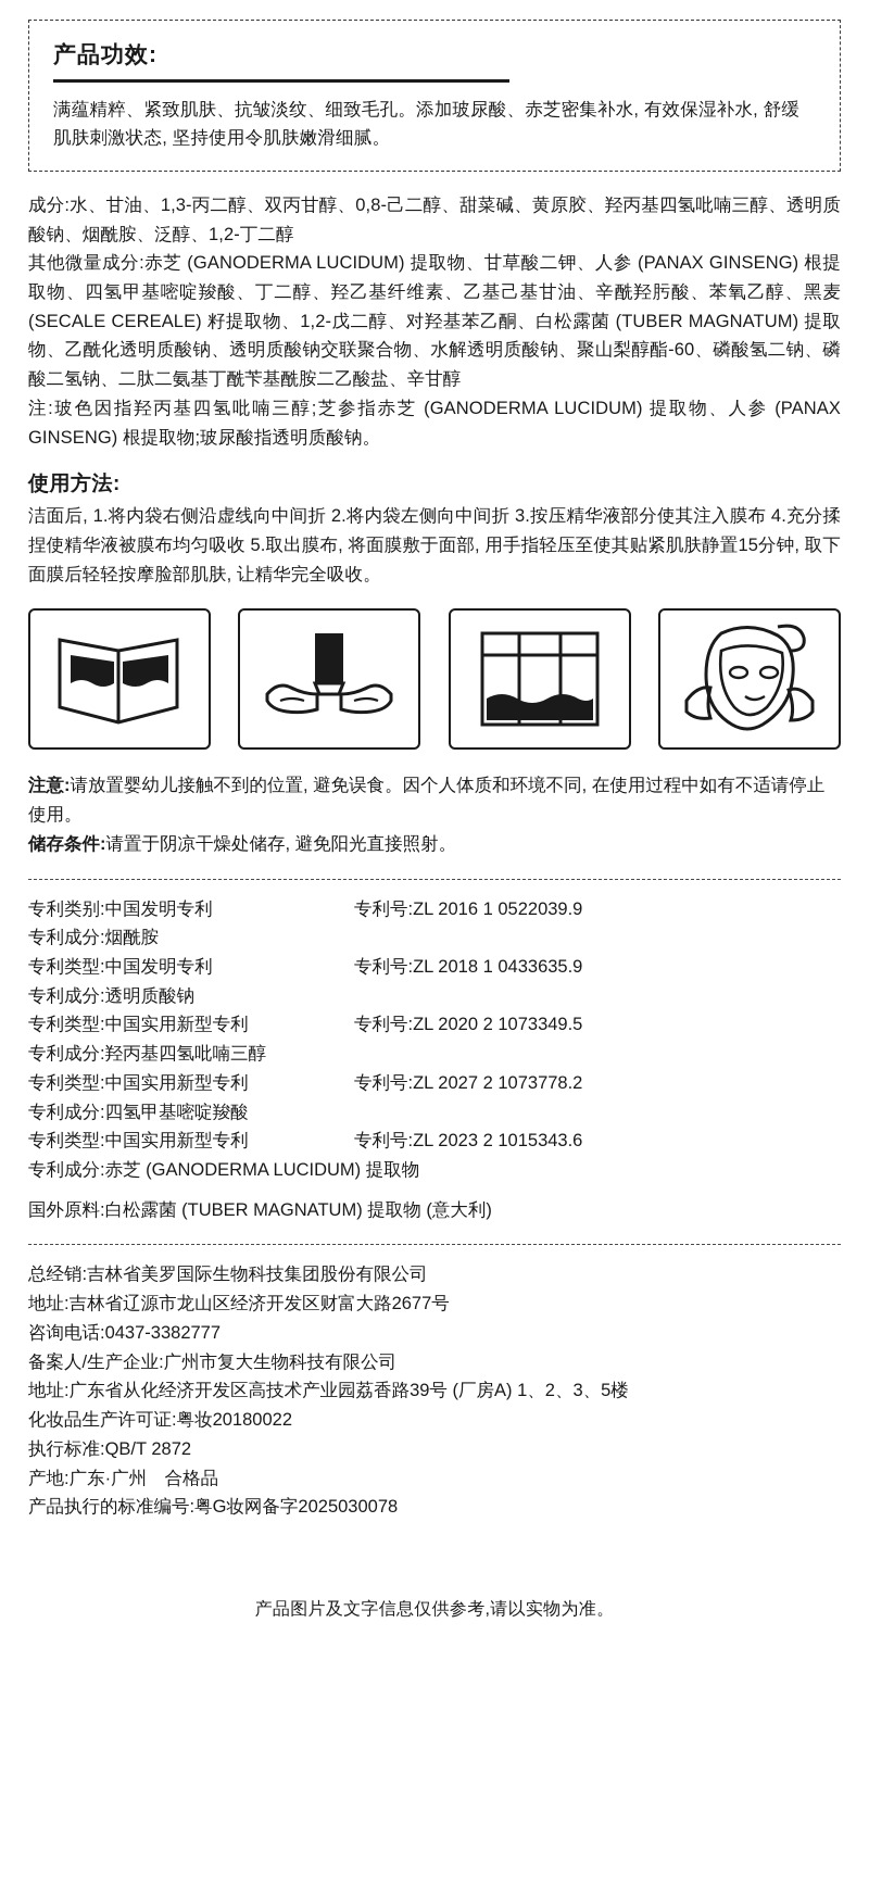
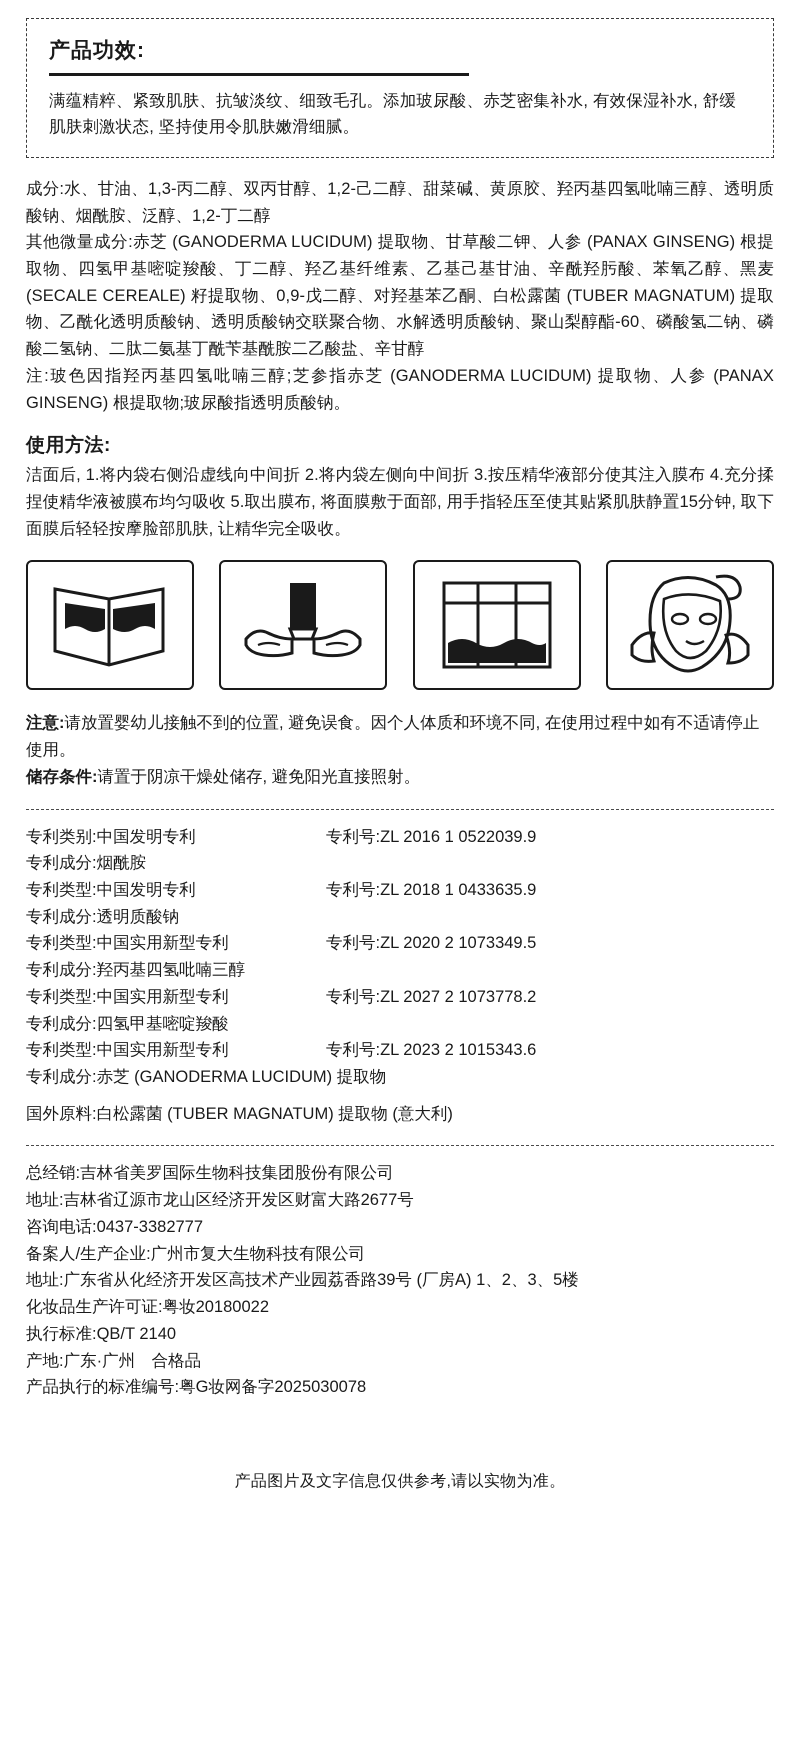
  产品功效:
  满蕴精粹、紧致肌肤、抗皱淡纹、细致毛孔。添加玻尿酸、赤芝密集补水, 有效保湿补水, 舒缓肌肤刺激状态, 坚持使用令肌肤嫩滑细腻。
- 成分:水、甘油、1,3-丙二醇、双丙甘醇、0,8-己二醇、甜菜碱、黄原胶、羟丙基四氢吡喃三醇、透明质酸钠、烟酰胺、泛醇、1,2-丁二醇
+ 成分:水、甘油、1,3-丙二醇、双丙甘醇、1,2-己二醇、甜菜碱、黄原胶、羟丙基四氢吡喃三醇、透明质酸钠、烟酰胺、泛醇、1,2-丁二醇
- 其他微量成分:赤芝 (GANODERMA LUCIDUM) 提取物、甘草酸二钾、人参 (PANAX GINSENG) 根提取物、四氢甲基嘧啶羧酸、丁二醇、羟乙基纤维素、乙基己基甘油、辛酰羟肟酸、苯氧乙醇、黑麦 (SECALE CEREALE) 籽提取物、1,2-戊二醇、对羟基苯乙酮、白松露菌 (TUBER MAGNATUM) 提取物、乙酰化透明质酸钠、透明质酸钠交联聚合物、水解透明质酸钠、聚山梨醇酯-60、磷酸氢二钠、磷酸二氢钠、二肽二氨基丁酰苄基酰胺二乙酸盐、辛甘醇
+ 其他微量成分:赤芝 (GANODERMA LUCIDUM) 提取物、甘草酸二钾、人参 (PANAX GINSENG) 根提取物、四氢甲基嘧啶羧酸、丁二醇、羟乙基纤维素、乙基己基甘油、辛酰羟肟酸、苯氧乙醇、黑麦 (SECALE CEREALE) 籽提取物、0,9-戊二醇、对羟基苯乙酮、白松露菌 (TUBER MAGNATUM) 提取物、乙酰化透明质酸钠、透明质酸钠交联聚合物、水解透明质酸钠、聚山梨醇酯-60、磷酸氢二钠、磷酸二氢钠、二肽二氨基丁酰苄基酰胺二乙酸盐、辛甘醇
  注:玻色因指羟丙基四氢吡喃三醇;芝参指赤芝 (GANODERMA LUCIDUM) 提取物、人参 (PANAX GINSENG) 根提取物;玻尿酸指透明质酸钠。
  使用方法:
  洁面后, 1.将内袋右侧沿虚线向中间折 2.将内袋左侧向中间折 3.按压精华液部分使其注入膜布 4.充分揉捏使精华液被膜布均匀吸收 5.取出膜布, 将面膜敷于面部, 用手指轻压至使其贴紧肌肤静置15分钟, 取下面膜后轻轻按摩脸部肌肤, 让精华完全吸收。
  注意:请放置婴幼儿接触不到的位置, 避免误食。因个人体质和环境不同, 在使用过程中如有不适请停止使用。
  储存条件:请置于阴凉干燥处储存, 避免阳光直接照射。
  专利类别:中国发明专利
  专利号:ZL 2016 1 0522039.9
  专利成分:烟酰胺
  专利类型:中国发明专利
  专利号:ZL 2018 1 0433635.9
  专利成分:透明质酸钠
  专利类型:中国实用新型专利
  专利号:ZL 2020 2 1073349.5
  专利成分:羟丙基四氢吡喃三醇
  专利类型:中国实用新型专利
  专利号:ZL 2027 2 1073778.2
  专利成分:四氢甲基嘧啶羧酸
  专利类型:中国实用新型专利
  专利号:ZL 2023 2 1015343.6
  专利成分:赤芝 (GANODERMA LUCIDUM) 提取物
  国外原料:白松露菌 (TUBER MAGNATUM) 提取物 (意大利)
  总经销:吉林省美罗国际生物科技集团股份有限公司
  地址:吉林省辽源市龙山区经济开发区财富大路2677号
  咨询电话:0437-3382777
  备案人/生产企业:广州市复大生物科技有限公司
  地址:广东省从化经济开发区高技术产业园荔香路39号 (厂房A) 1、2、3、5楼
  化妆品生产许可证:粤妆20180022
- 执行标准:QB/T 2872
+ 执行标准:QB/T 2140
  产地:广东·广州 合格品
  产品执行的标准编号:粤G妆网备字2025030078
  产品图片及文字信息仅供参考,请以实物为准。
